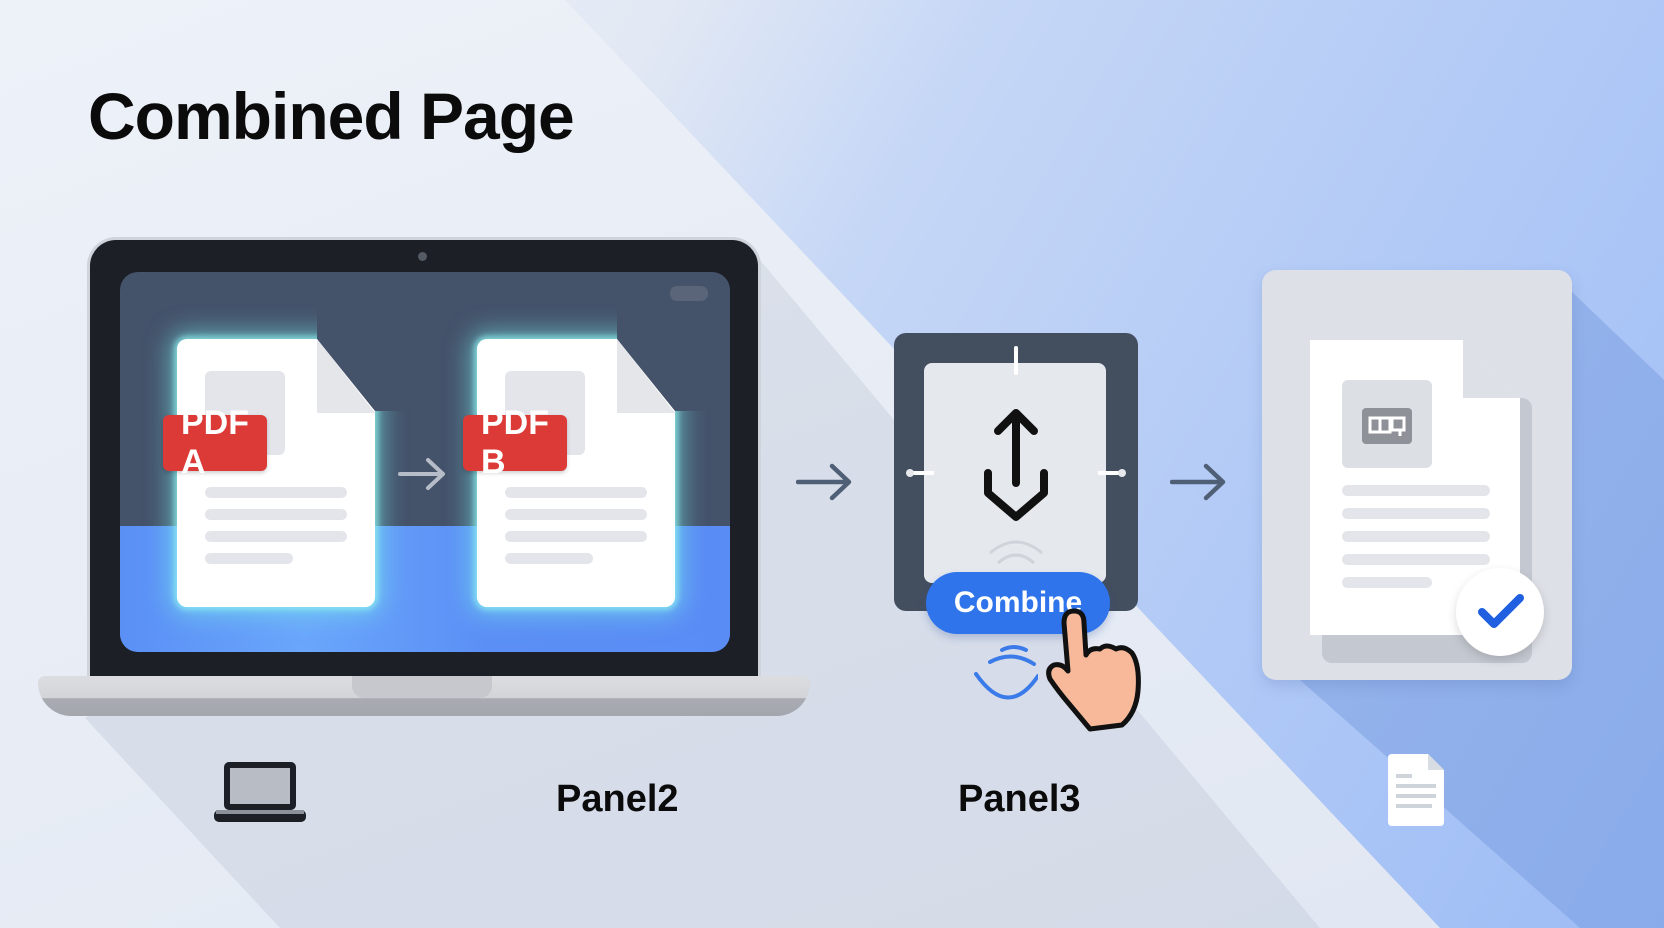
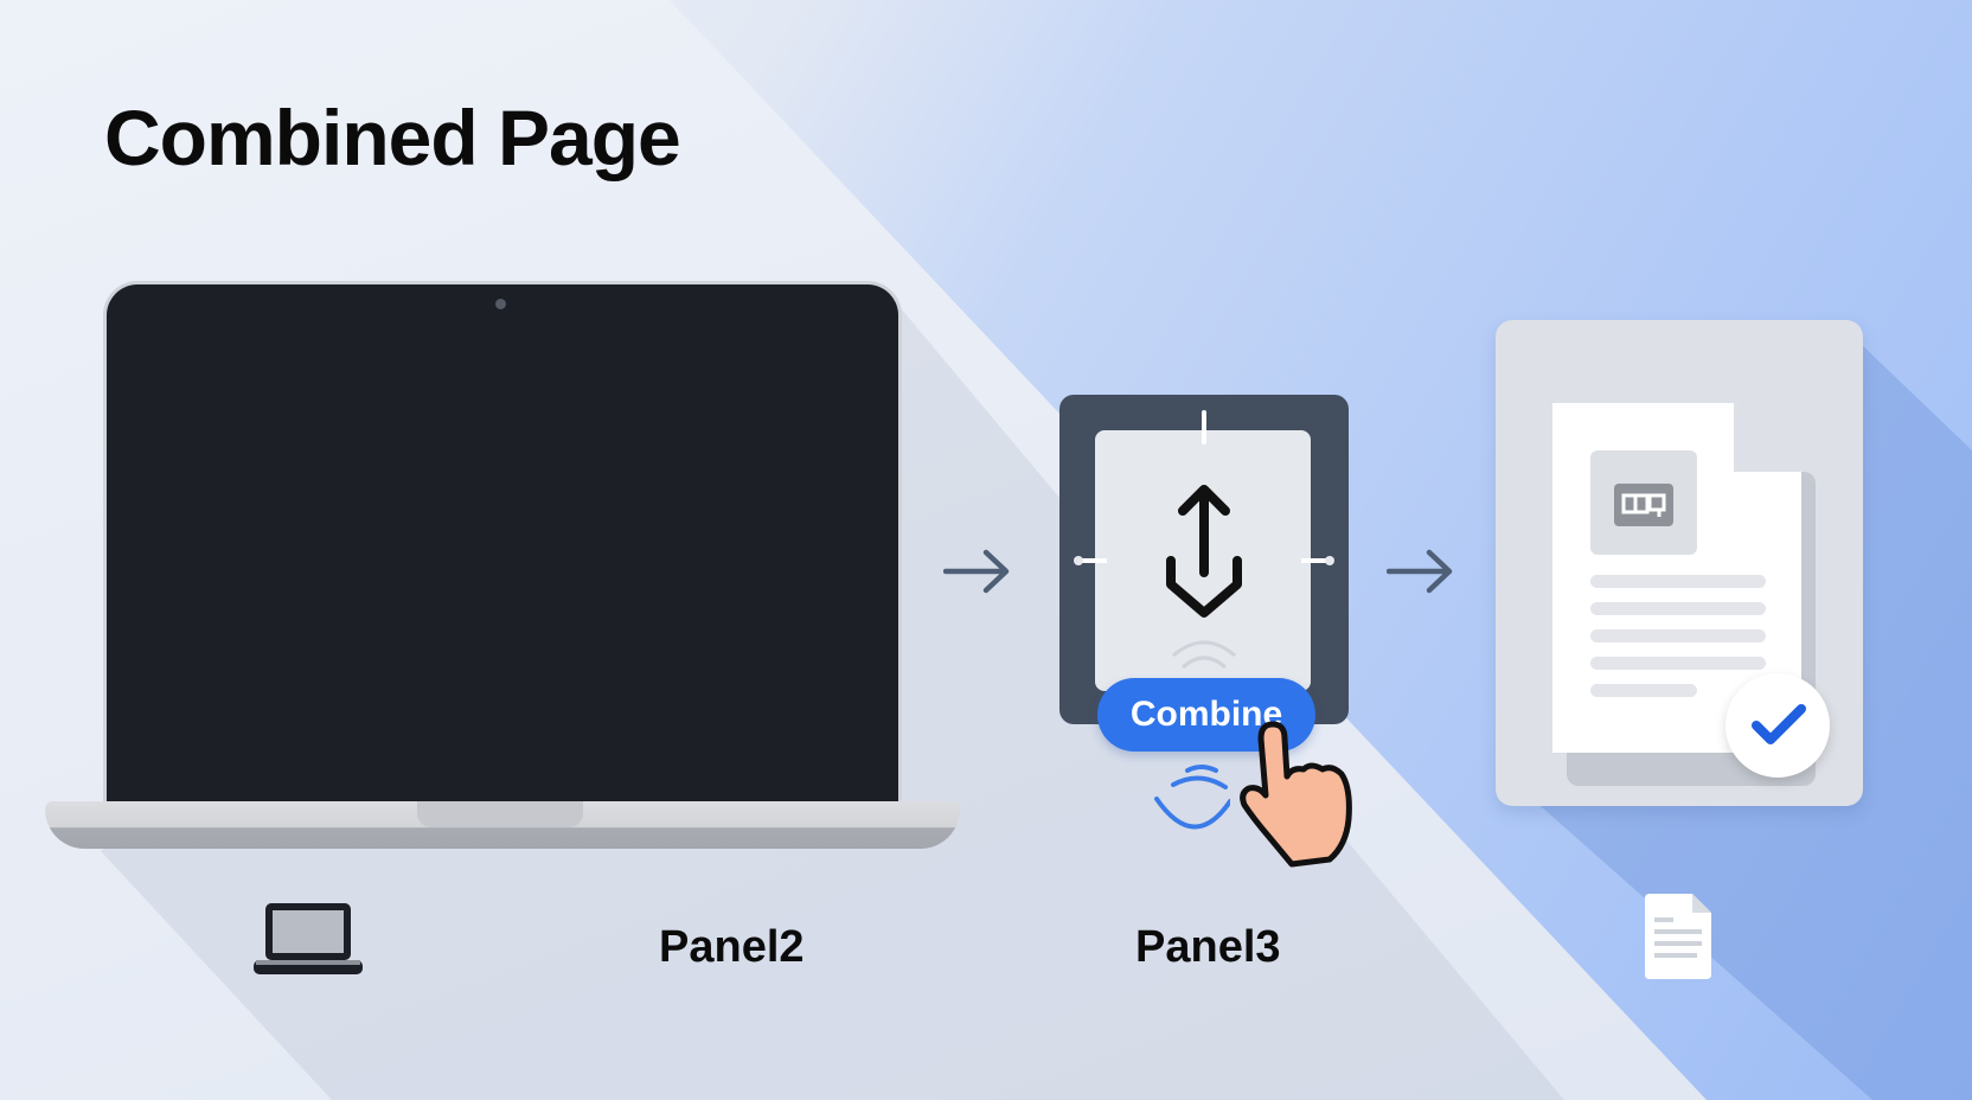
  Combined Page
- PDF A
- PDF B
  Combine
  Panel2
  Panel3
